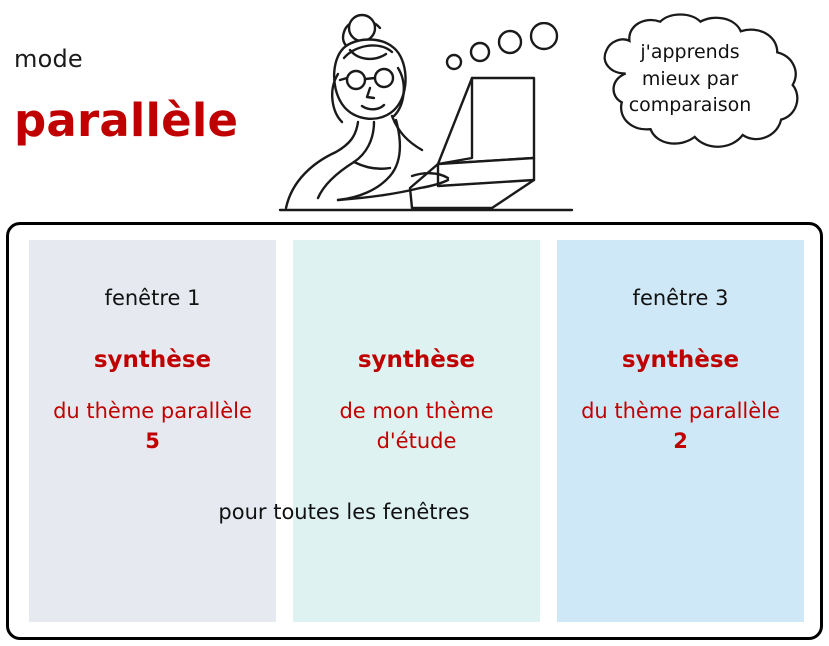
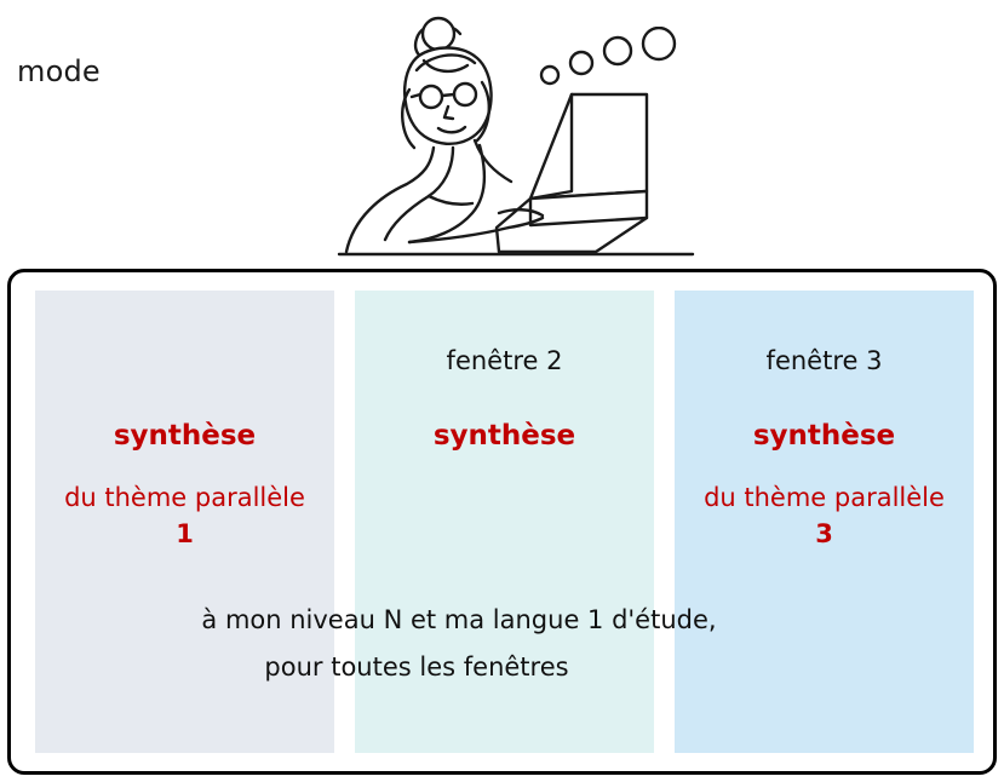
  mode
- parallèle
- j'apprends
- mieux par
- comparaison
- fenêtre 1
  synthèse
  du thème parallèle
- 5
+ 1
+ fenêtre 2
  synthèse
- de mon thème
- d'étude
  fenêtre 3
  synthèse
  du thème parallèle
- 2
+ 3
+ à mon niveau N et ma langue 1 d'étude,
  pour toutes les fenêtres
